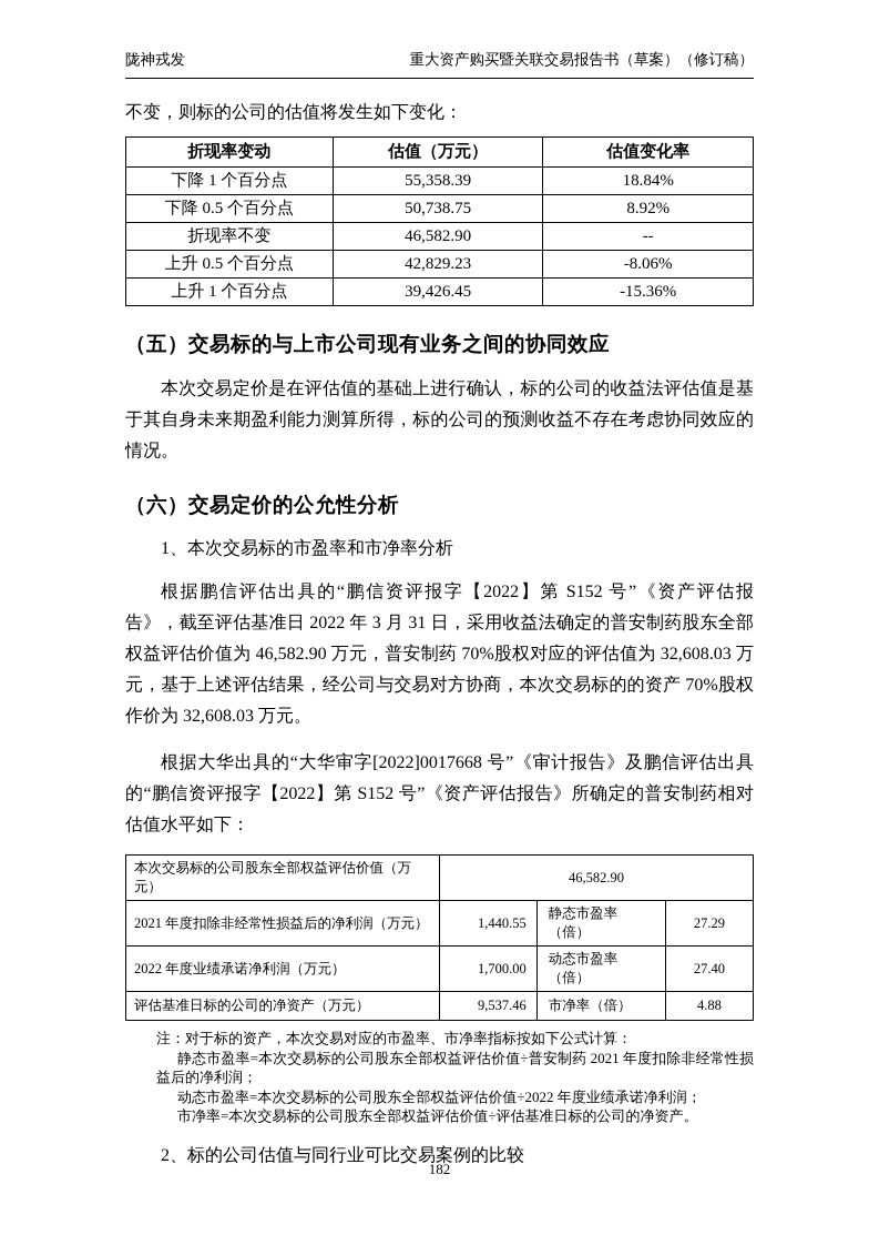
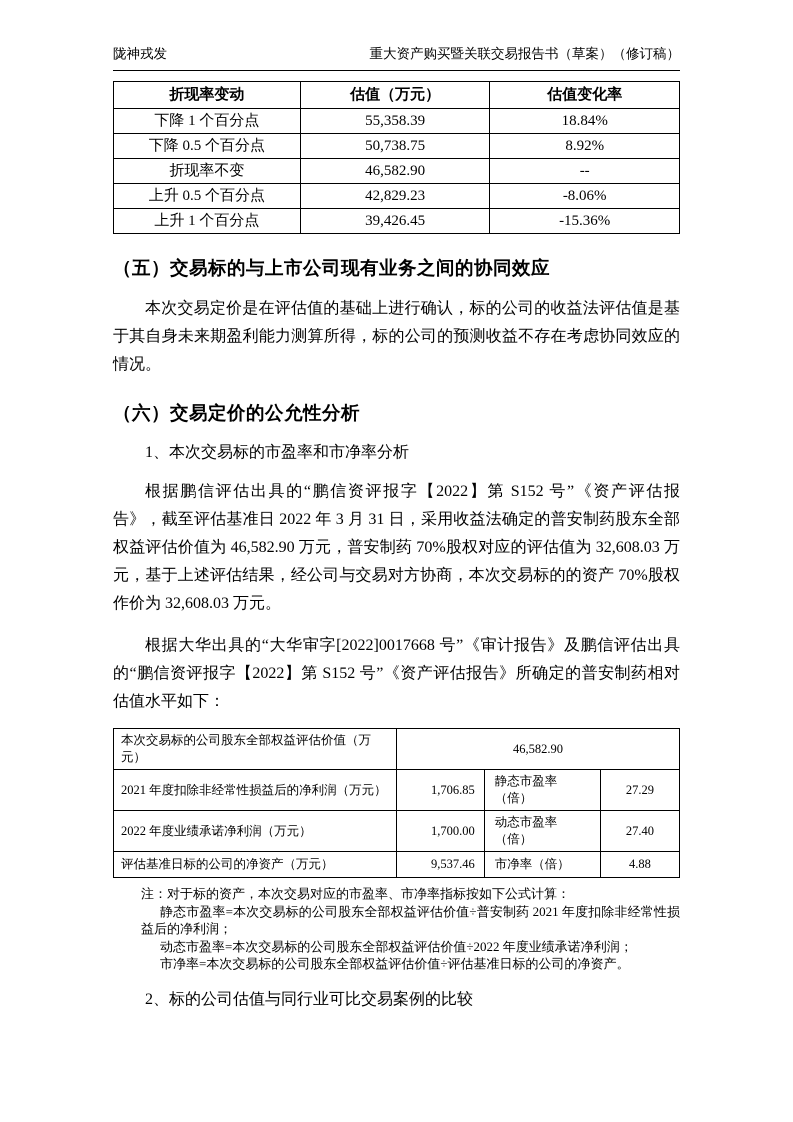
  陇神戎发
  重大资产购买暨关联交易报告书（草案）（修订稿）
- 不变，则标的公司的估值将发生如下变化：
  折现率变动	估值（万元）	估值变化率
  下降 1 个百分点	55,358.39	18.84%
  下降 0.5 个百分点	50,738.75	8.92%
  折现率不变	46,582.90	--
  上升 0.5 个百分点	42,829.23	-8.06%
  上升 1 个百分点	39,426.45	-15.36%
  （五）交易标的与上市公司现有业务之间的协同效应
  本次交易定价是在评估值的基础上进行确认，标的公司的收益法评估值是基于其自身未来期盈利能力测算所得，标的公司的预测收益不存在考虑协同效应的情况。
  （六）交易定价的公允性分析
  1、本次交易标的市盈率和市净率分析
  根据鹏信评估出具的“鹏信资评报字【2022】第 S152 号”《资产评估报告》，截至评估基准日 2022 年 3 月 31 日，采用收益法确定的普安制药股东全部权益评估价值为 46,582.90 万元，普安制药 70%股权对应的评估值为 32,608.03 万元，基于上述评估结果，经公司与交易对方协商，本次交易标的的资产 70%股权作价为 32,608.03 万元。
  根据大华出具的“大华审字[2022]0017668 号”《审计报告》及鹏信评估出具的“鹏信资评报字【2022】第 S152 号”《资产评估报告》所确定的普安制药相对估值水平如下：
  本次交易标的公司股东全部权益评估价值（万元）	46,582.90
- 2021 年度扣除非经常性损益后的净利润（万元）	1,440.55	静态市盈率（倍）	27.29
+ 2021 年度扣除非经常性损益后的净利润（万元）	1,706.85	静态市盈率（倍）	27.29
  2022 年度业绩承诺净利润（万元）	1,700.00	动态市盈率（倍）	27.40
  评估基准日标的公司的净资产（万元）	9,537.46	市净率（倍）	4.88
  注：对于标的资产，本次交易对应的市盈率、市净率指标按如下公式计算：
  静态市盈率=本次交易标的公司股东全部权益评估价值÷普安制药 2021 年度扣除非经常性损益后的净利润；
  动态市盈率=本次交易标的公司股东全部权益评估价值÷2022 年度业绩承诺净利润；
  市净率=本次交易标的公司股东全部权益评估价值÷评估基准日标的公司的净资产。
  2、标的公司估值与同行业可比交易案例的比较
- 182
